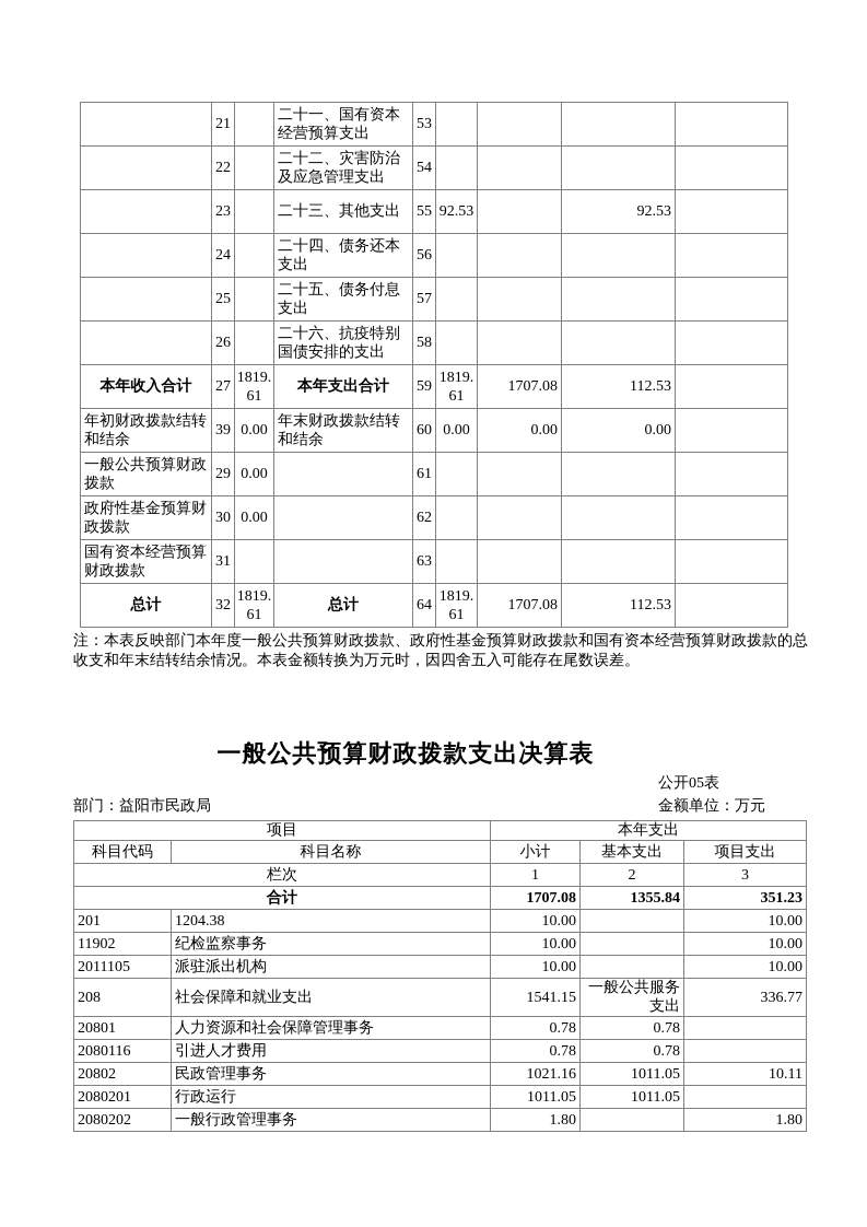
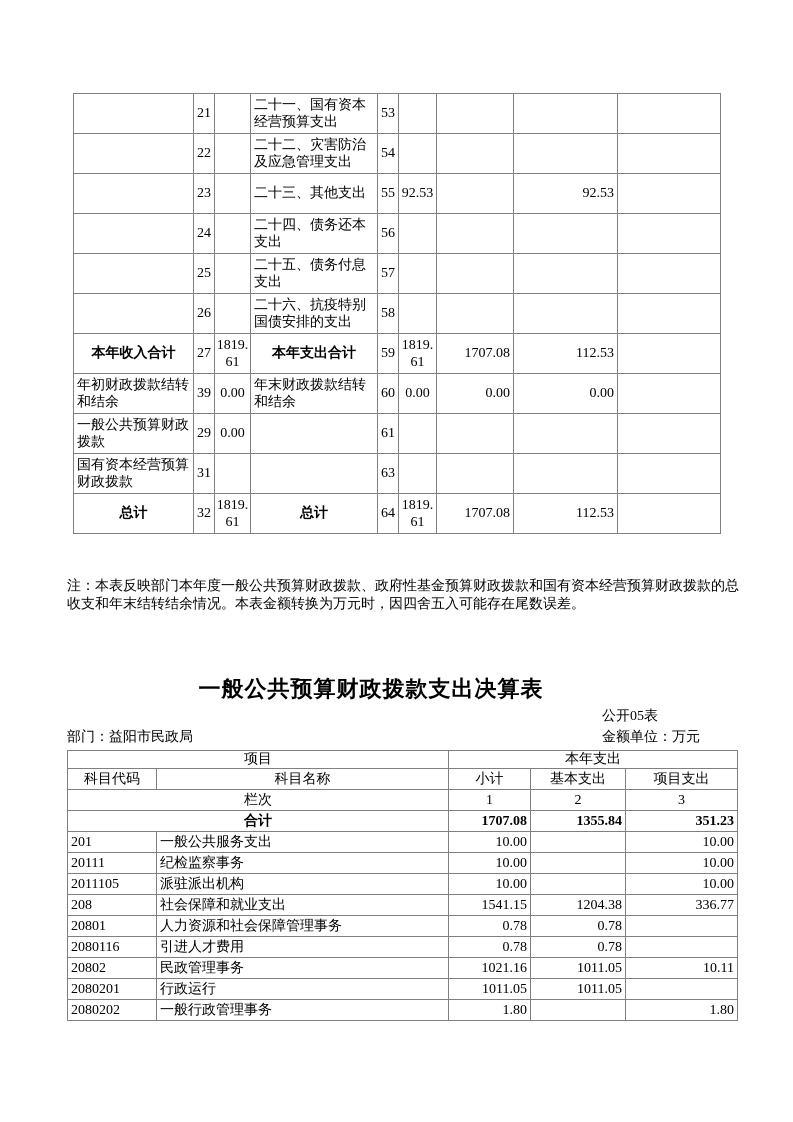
  	21		二十一、国有资本经营预算支出	53
  	22		二十二、灾害防治及应急管理支出	54
  	23		二十三、其他支出	55	92.53		92.53
  	24		二十四、债务还本支出	56
  	25		二十五、债务付息支出	57
  	26		二十六、抗疫特别国债安排的支出	58
  本年收入合计	27	1819.61	本年支出合计	59	1819.61	1707.08	112.53
  年初财政拨款结转和结余	39	0.00	年末财政拨款结转和结余	60	0.00	0.00	0.00
  一般公共预算财政拨款	29	0.00		61
- 政府性基金预算财政拨款	30	0.00		62
  国有资本经营预算财政拨款	31			63
  总计	32	1819.61	总计	64	1819.61	1707.08	112.53
  注：本表反映部门本年度一般公共预算财政拨款、政府性基金预算财政拨款和国有资本经营预算财政拨款的总收支和年末结转结余情况。本表金额转换为万元时，因四舍五入可能存在尾数误差。
  一般公共预算财政拨款支出决算表
  公开05表
  部门：益阳市民政局
  金额单位：万元
  项目	本年支出
  科目代码	科目名称	小计	基本支出	项目支出
  栏次	1	2	3
  合计	1707.08	1355.84	351.23
- 201	1204.38	10.00		10.00
+ 201	一般公共服务支出	10.00		10.00
- 11902	纪检监察事务	10.00		10.00
+ 20111	纪检监察事务	10.00		10.00
  2011105	派驻派出机构	10.00		10.00
- 208	社会保障和就业支出	1541.15	一般公共服务支出	336.77
+ 208	社会保障和就业支出	1541.15	1204.38	336.77
  20801	人力资源和社会保障管理事务	0.78	0.78
  2080116	引进人才费用	0.78	0.78
  20802	民政管理事务	1021.16	1011.05	10.11
  2080201	行政运行	1011.05	1011.05
  2080202	一般行政管理事务	1.80		1.80
